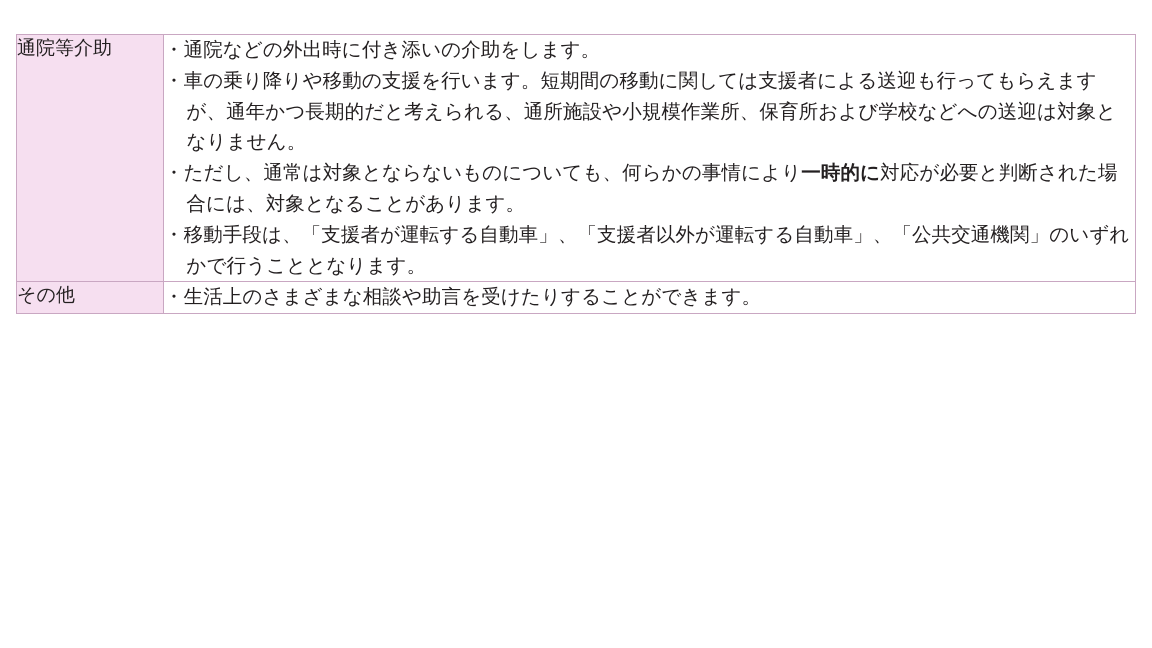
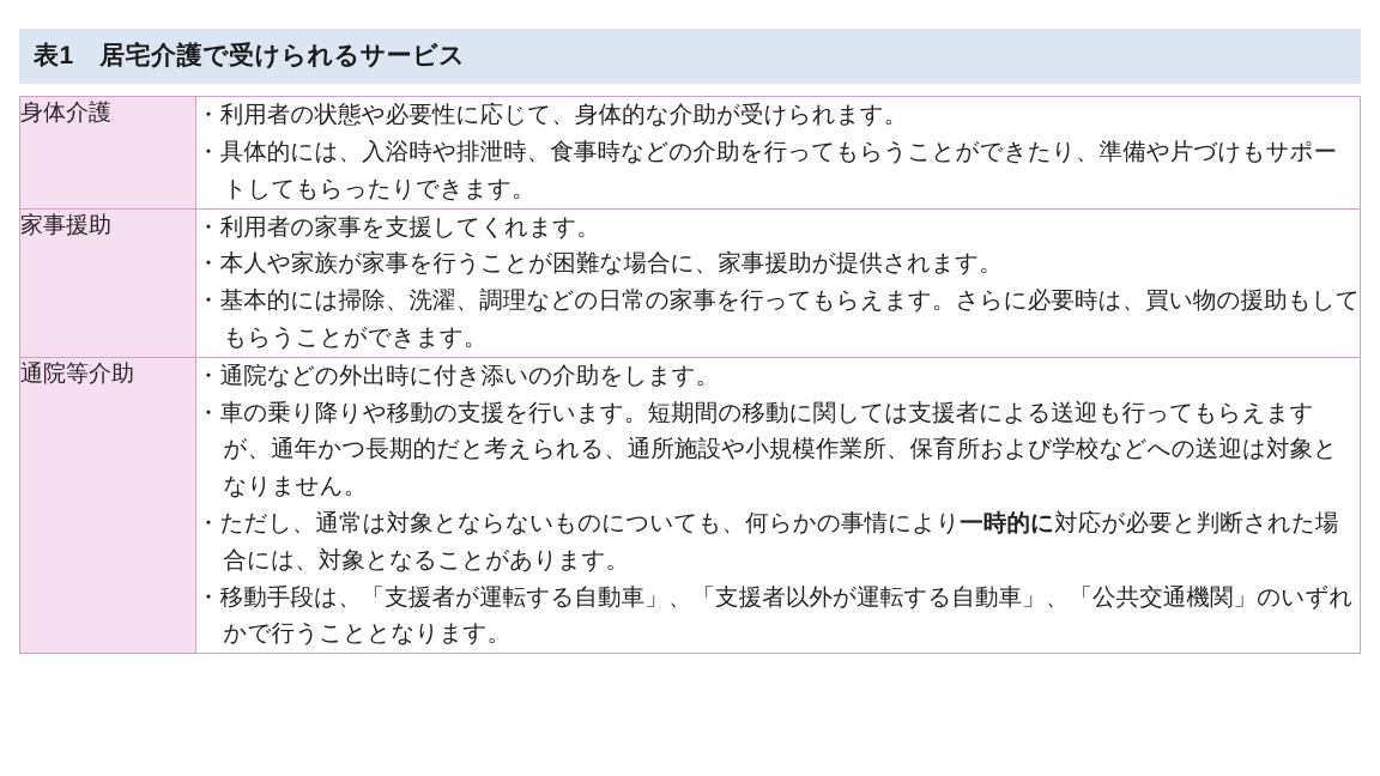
+ 表1 居宅介護で受けられるサービス
+ 身体介護	利用者の状態や必要性に応じて、身体的な介助が受けられます。 具体的には、入浴時や排泄時、食事時などの介助を行ってもらうことができたり、準備や片づけもサポートしてもらったりできます。
+ 家事援助	利用者の家事を支援してくれます。 本人や家族が家事を行うことが困難な場合に、家事援助が提供されます。 基本的には掃除、洗濯、調理などの日常の家事を行ってもらえます。さらに必要時は、買い物の援助もしてもらうことができます。
  通院等介助	通院などの外出時に付き添いの介助をします。 車の乗り降りや移動の支援を行います。短期間の移動に関しては支援者による送迎も行ってもらえますが、通年かつ長期的だと考えられる、通所施設や小規模作業所、保育所および学校などへの送迎は対象となりません。 ただし、通常は対象とならないものについても、何らかの事情により一時的に対応が必要と判断された場合には、対象となることがあります。 移動手段は、「支援者が運転する自動車」、「支援者以外が運転する自動車」、「公共交通機関」のいずれかで行うこととなります。
- その他	生活上のさまざまな相談や助言を受けたりすることができます。
